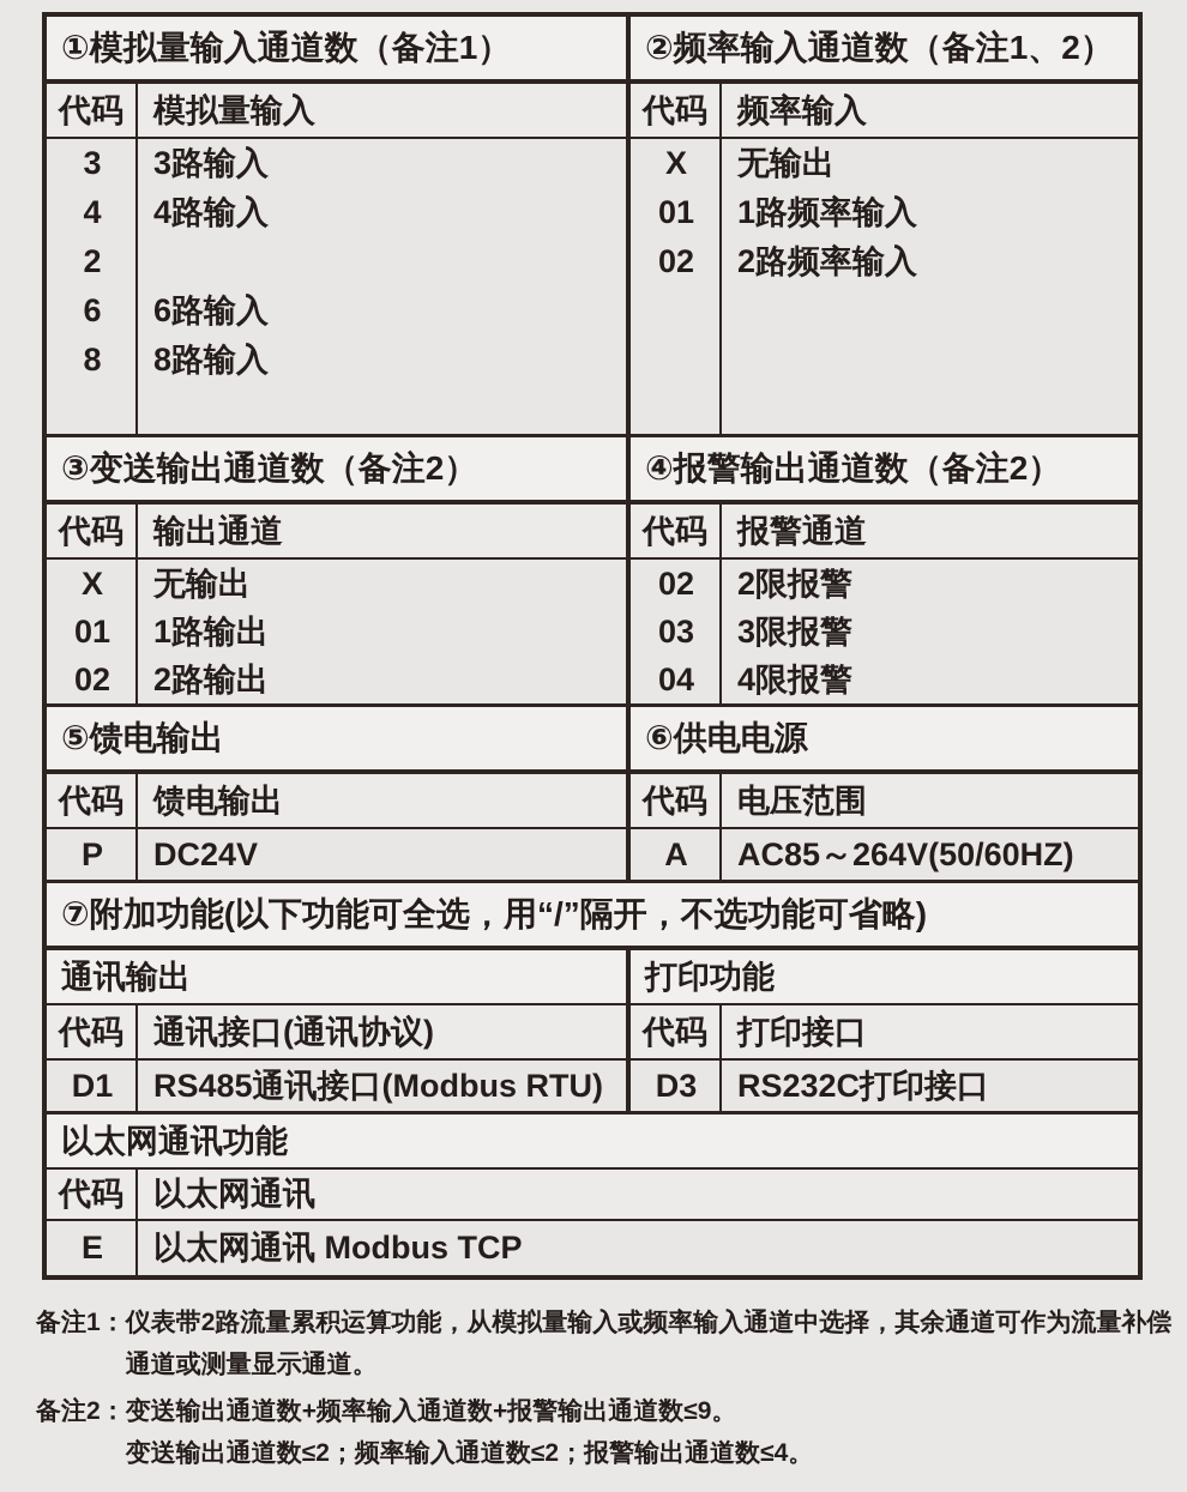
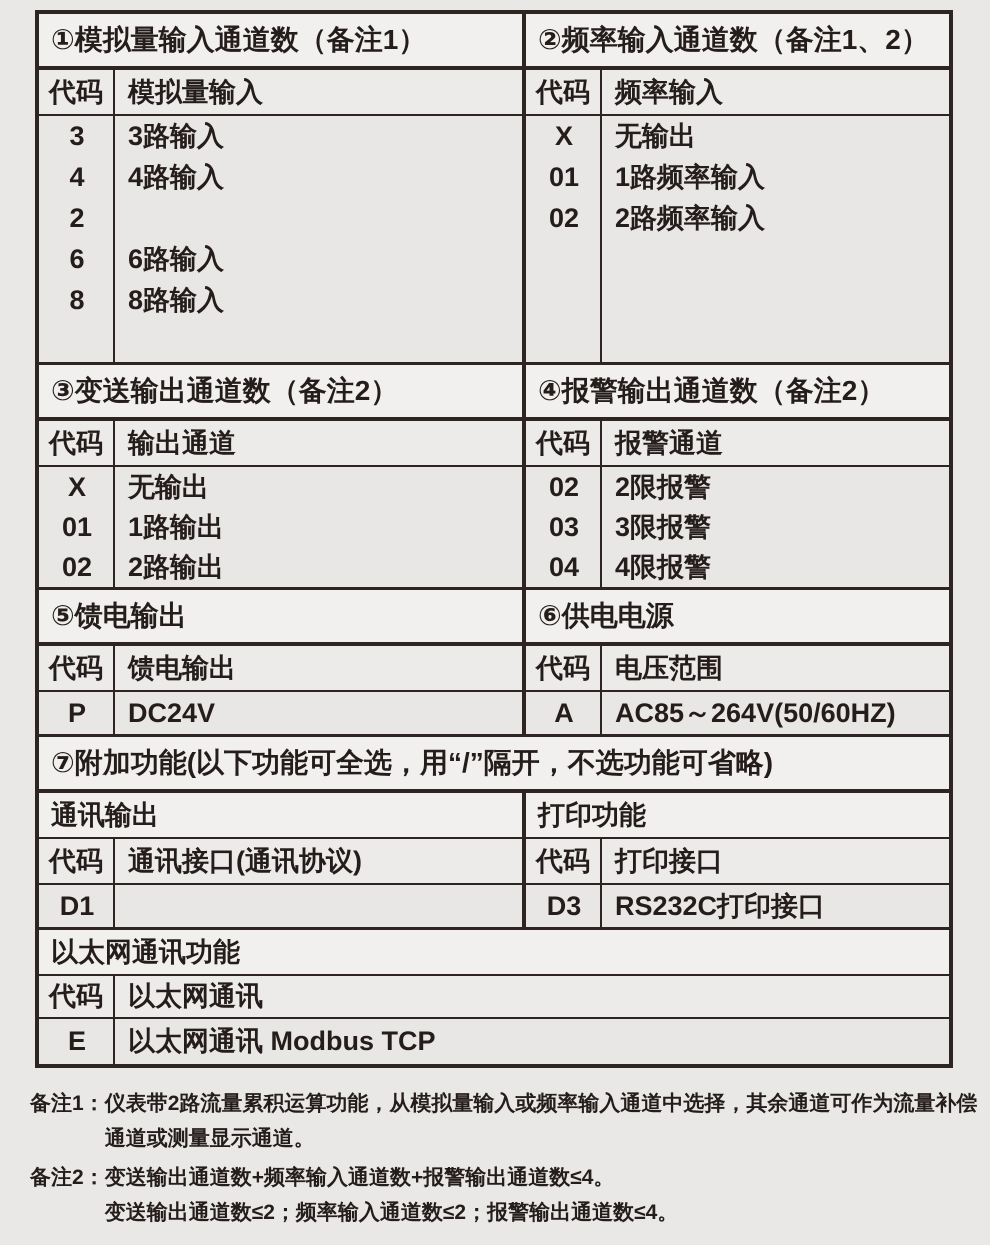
  ①模拟量输入通道数（备注1）
  代码
  模拟量输入
  3
  3路输入
  4
  4路输入
  2
  6
  6路输入
  8
  8路输入
  ②频率输入通道数（备注1、2）
  代码
  频率输入
  X
  无输出
  01
  1路频率输入
  02
  2路频率输入
  ③变送输出通道数（备注2）
  代码
  输出通道
  X
  无输出
  01
  1路输出
  02
  2路输出
  ④报警输出通道数（备注2）
  代码
  报警通道
  02
  2限报警
  03
  3限报警
  04
  4限报警
  ⑤馈电输出
  代码
  馈电输出
  P
  DC24V
  ⑥供电电源
  代码
  电压范围
  A
  AC85～264V(50/60HZ)
  ⑦附加功能(以下功能可全选，用“/”隔开，不选功能可省略)
  通讯输出
  代码
  通讯接口(通讯协议)
  D1
- RS485通讯接口(Modbus RTU)
  打印功能
  代码
  打印接口
  D3
  RS232C打印接口
  以太网通讯功能
  代码
  以太网通讯
  E
  以太网通讯 Modbus TCP
  备注1：
  仪表带2路流量累积运算功能，从模拟量输入或频率输入通道中选择，其余通道可作为流量补偿
  通道或测量显示通道。
  备注2：
- 变送输出通道数+频率输入通道数+报警输出通道数≤9。
+ 变送输出通道数+频率输入通道数+报警输出通道数≤4。
  变送输出通道数≤2；频率输入通道数≤2；报警输出通道数≤4。
